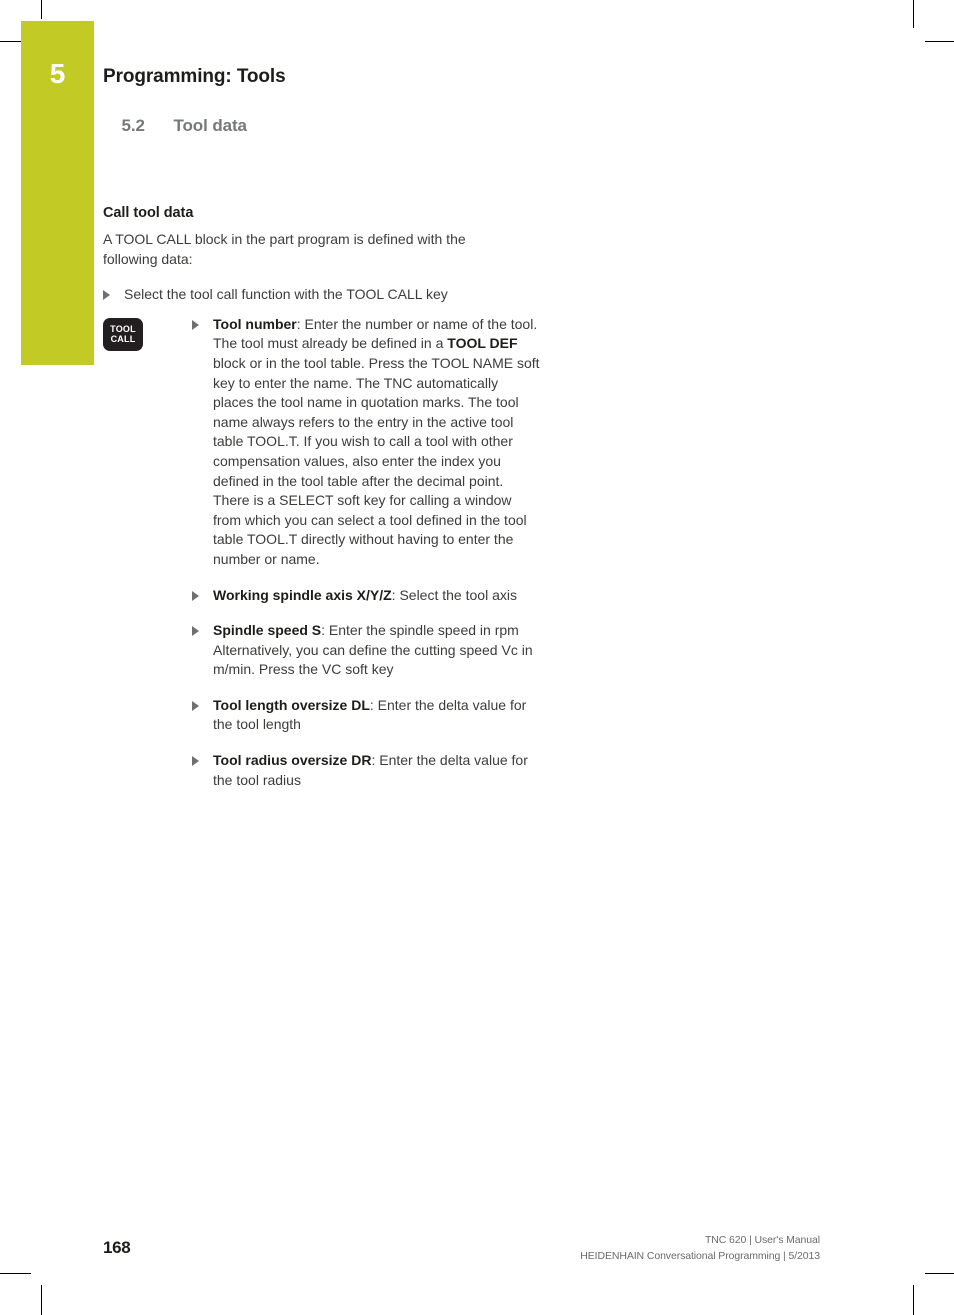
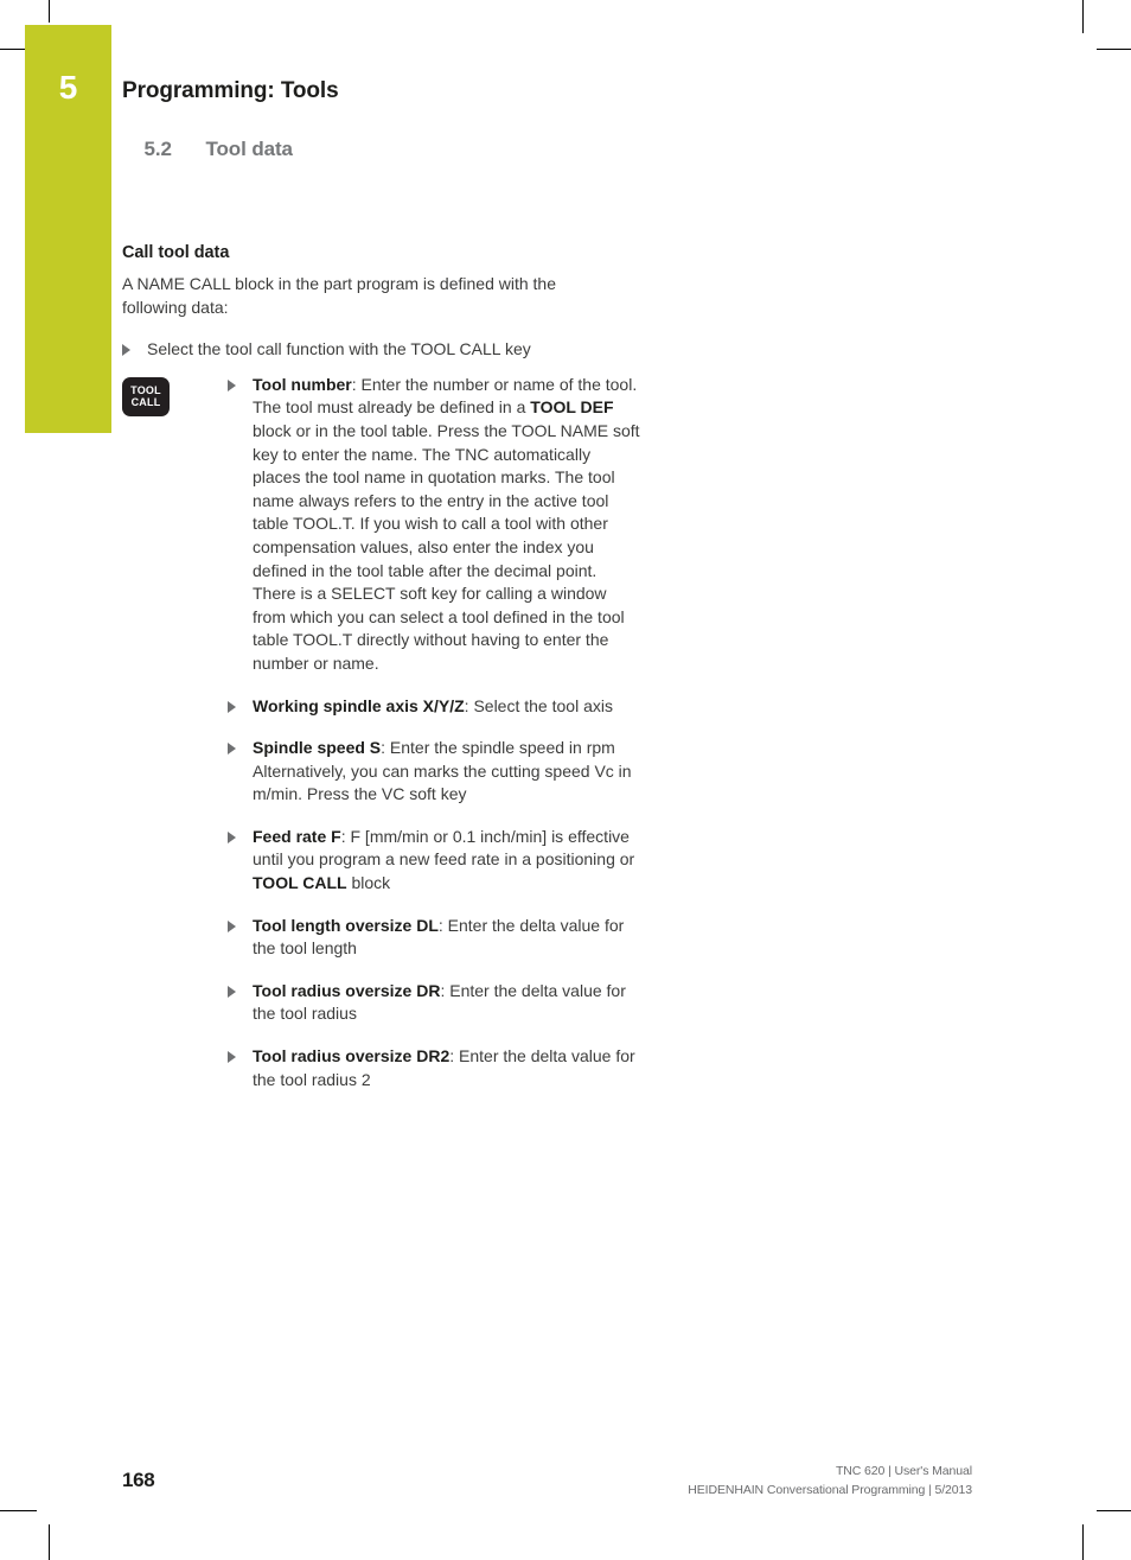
  5
  Programming: Tools
  5.2 Tool data
  Call tool data
- A TOOL CALL block in the part program is defined with the following data:
+ A NAME CALL block in the part program is defined with the following data:
  Select the tool call function with the TOOL CALL key
  TOOL
  CALL
  Tool number: Enter the number or name of the tool. The tool must already be defined in a TOOL DEF block or in the tool table. Press the TOOL NAME soft key to enter the name. The TNC automatically places the tool name in quotation marks. The tool name always refers to the entry in the active tool table TOOL.T. If you wish to call a tool with other compensation values, also enter the index you defined in the tool table after the decimal point. There is a SELECT soft key for calling a window from which you can select a tool defined in the tool table TOOL.T directly without having to enter the number or name.
  Working spindle axis X/Y/Z: Select the tool axis
- Spindle speed S: Enter the spindle speed in rpm Alternatively, you can define the cutting speed Vc in m/min. Press the VC soft key
+ Spindle speed S: Enter the spindle speed in rpm Alternatively, you can marks the cutting speed Vc in m/min. Press the VC soft key
+ Feed rate F: F [mm/min or 0.1 inch/min] is effective until you program a new feed rate in a positioning or TOOL CALL block
  Tool length oversize DL: Enter the delta value for the tool length
  Tool radius oversize DR: Enter the delta value for the tool radius
+ Tool radius oversize DR2: Enter the delta value for the tool radius 2
  168
  TNC 620 | User's Manual
  HEIDENHAIN Conversational Programming | 5/2013
